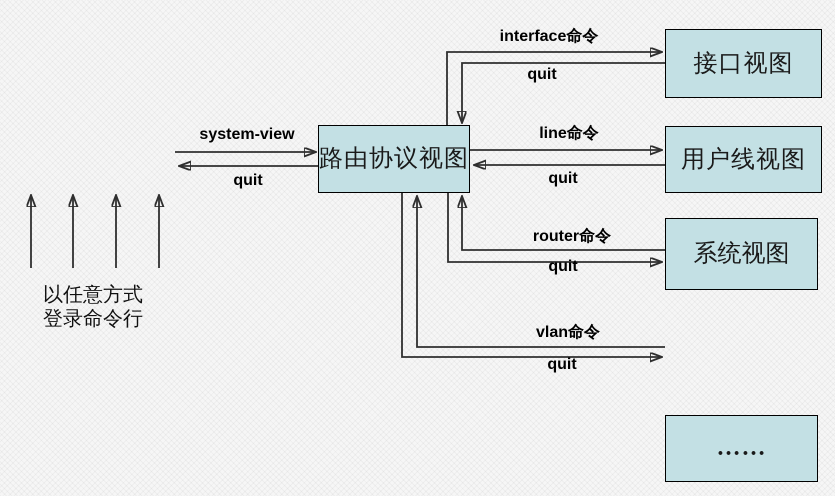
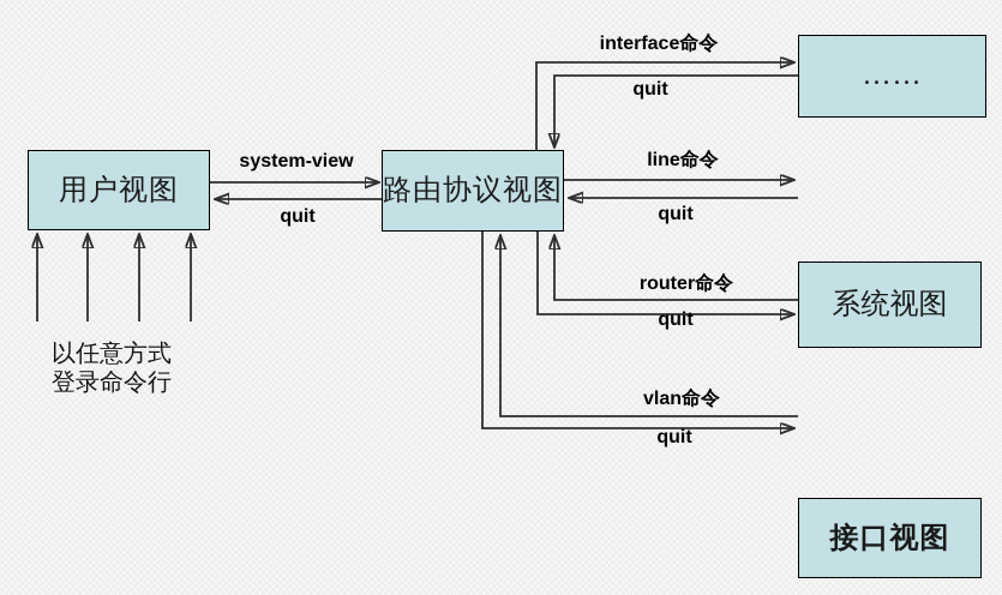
+ 用户视图
  路由协议视图
- 接口视图
+ ……
- 用户线视图
  系统视图
- ……
+ 接口视图
  system-view
  quit
  interface命令
  quit
  line命令
  quit
  router命令
  quit
  vlan命令
  quit
  以任意方式
  登录命令行
